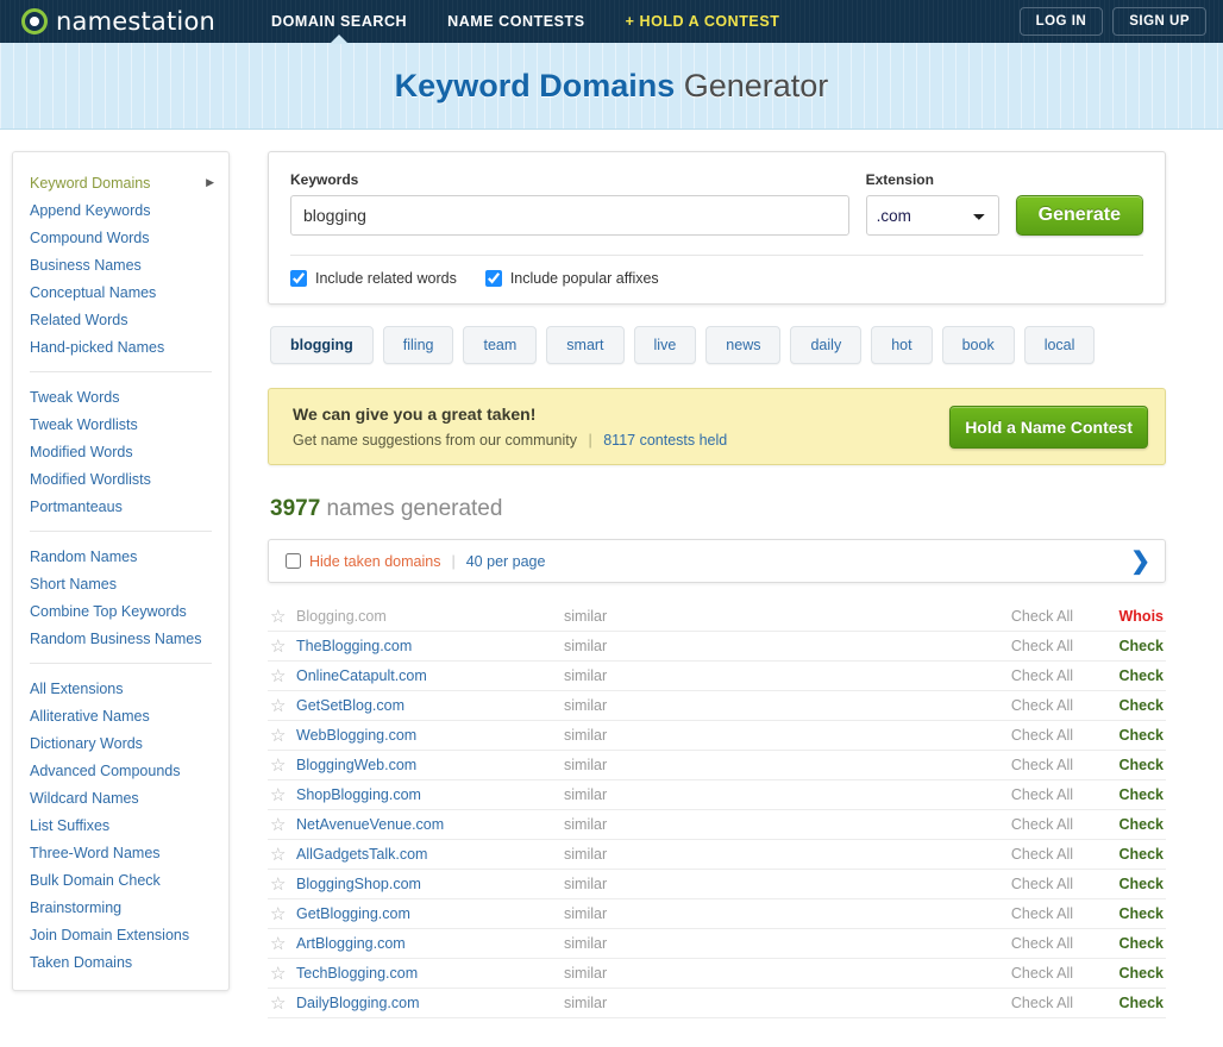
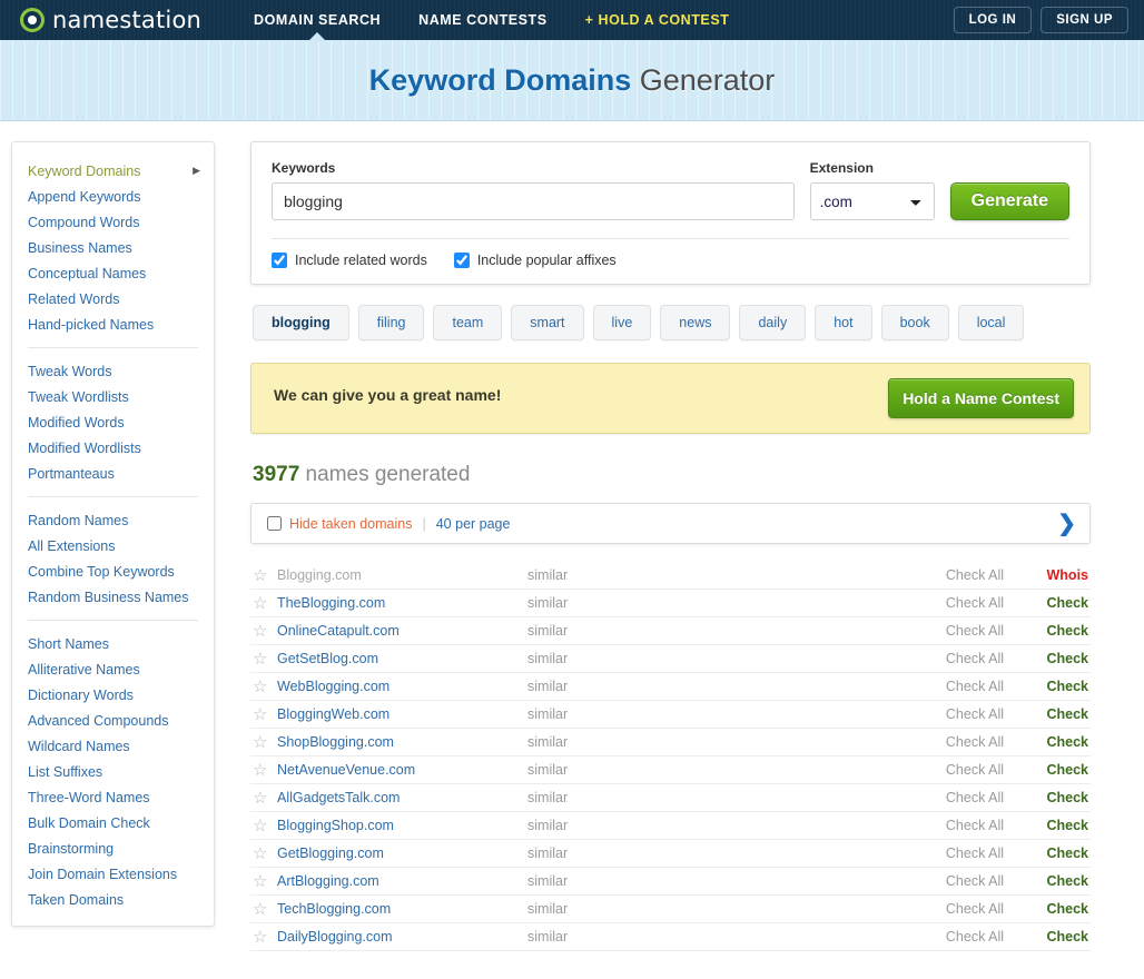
  namestation
  DOMAIN SEARCH
  NAME CONTESTS
  + HOLD A CONTEST
  LOG IN
  SIGN UP
  Keyword Domains Generator
  Keyword Domains
  ▶
  Append Keywords
  Compound Words
  Business Names
  Conceptual Names
  Related Words
  Hand-picked Names
  Tweak Words
  Tweak Wordlists
  Modified Words
  Modified Wordlists
  Portmanteaus
  Random Names
- Short Names
+ All Extensions
  Combine Top Keywords
  Random Business Names
- All Extensions
+ Short Names
  Alliterative Names
  Dictionary Words
  Advanced Compounds
  Wildcard Names
  List Suffixes
  Three-Word Names
  Bulk Domain Check
  Brainstorming
  Join Domain Extensions
  Taken Domains
  Keywords
  blogging
  Extension
  .com
  Generate
  Include related words
  Include popular affixes
  blogging
  filing
  team
  smart
  live
  news
  daily
  hot
  book
  local
- We can give you a great taken!
+ We can give you a great name!
- Get name suggestions from our community | 8117 contests held
  Hold a Name Contest
  3977 names generated
  Hide taken domains
  |
  40 per page
  ❯
  ☆
  Blogging.com
  similar
  Check All
  Whois
  ☆
  TheBlogging.com
  similar
  Check All
  Check
  ☆
  OnlineCatapult.com
  similar
  Check All
  Check
  ☆
  GetSetBlog.com
  similar
  Check All
  Check
  ☆
  WebBlogging.com
  similar
  Check All
  Check
  ☆
  BloggingWeb.com
  similar
  Check All
  Check
  ☆
  ShopBlogging.com
  similar
  Check All
  Check
  ☆
  NetAvenueVenue.com
  similar
  Check All
  Check
  ☆
  AllGadgetsTalk.com
  similar
  Check All
  Check
  ☆
  BloggingShop.com
  similar
  Check All
  Check
  ☆
  GetBlogging.com
  similar
  Check All
  Check
  ☆
  ArtBlogging.com
  similar
  Check All
  Check
  ☆
  TechBlogging.com
  similar
  Check All
  Check
  ☆
  DailyBlogging.com
  similar
  Check All
  Check
